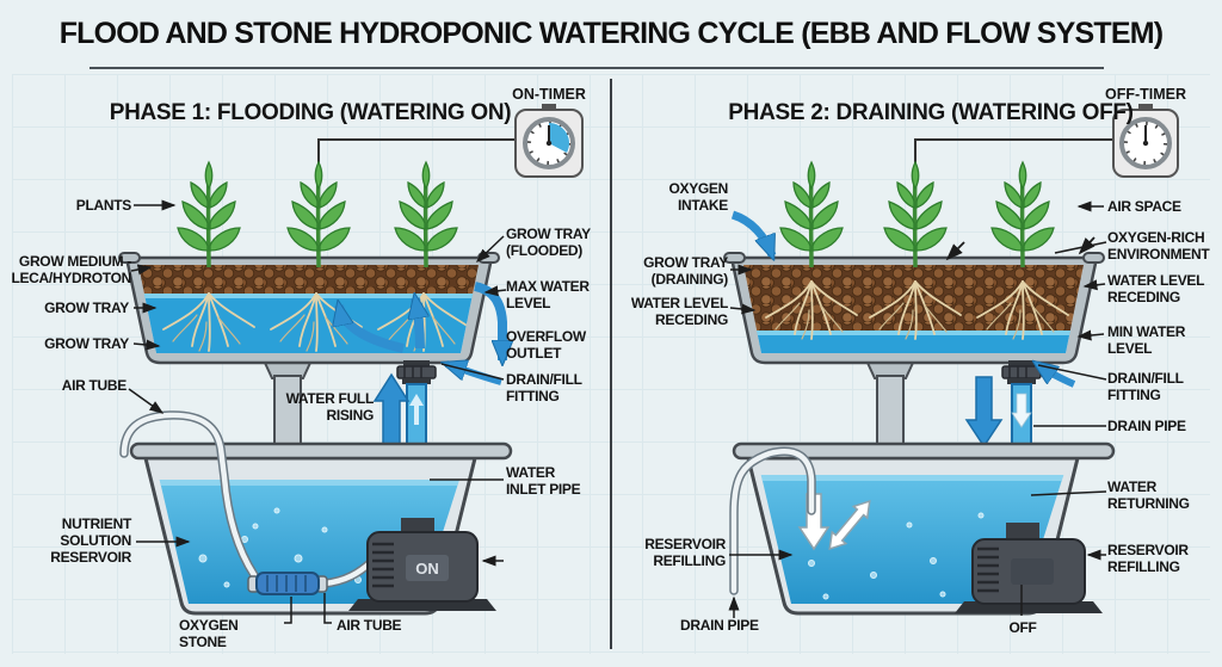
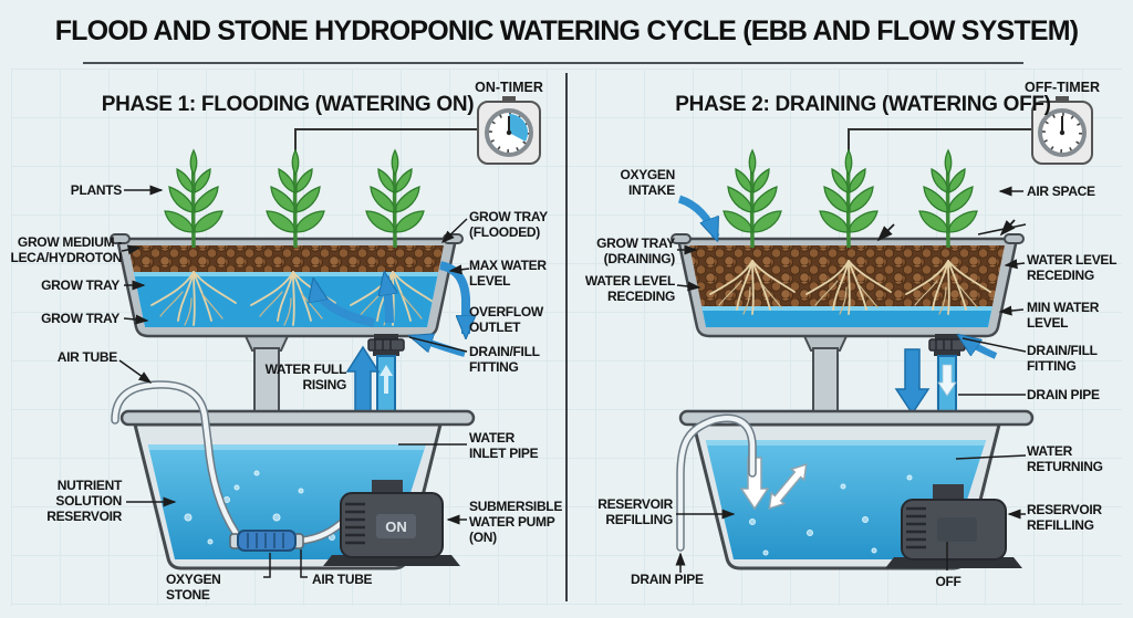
  FLOOD AND STONE HYDROPONIC WATERING CYCLE (EBB AND FLOW SYSTEM)
  ON
  PHASE 1: FLOODING (WATERING ON)
  PHASE 2: DRAINING (WATERING OFF)
  ON-TIMER
  OFF-TIMER
  PLANTS
  GROW MEDIUM -
  LECA/HYDROTON
  GROW TRAY
  GROW TRAY
  AIR TUBE
  NUTRIENT
  SOLUTION
  RESERVOIR
  OXYGEN STONE
  AIR TUBE
  WATER FULL
  RISING
  GROW TRAY
  (FLOODED)
  MAX WATER
  LEVEL
  OVERFLOW
  OUTLET
  DRAIN/FILL
  FITTING
  WATER
  INLET PIPE
+ SUBMERSIBLE
+ WATER PUMP
+ (ON)
  OXYGEN
  INTAKE
  GROW TRAY
  (DRAINING)
  WATER LEVEL
  RECEDING
  RESERVOIR
  REFILLING
  DRAIN PIPE
  AIR SPACE
- OXYGEN-RICH
- ENVIRONMENT
  WATER LEVEL
  RECEDING
  MIN WATER
  LEVEL
  DRAIN/FILL
  FITTING
  DRAIN PIPE
  WATER
  RETURNING
  RESERVOIR
  REFILLING
  OFF
